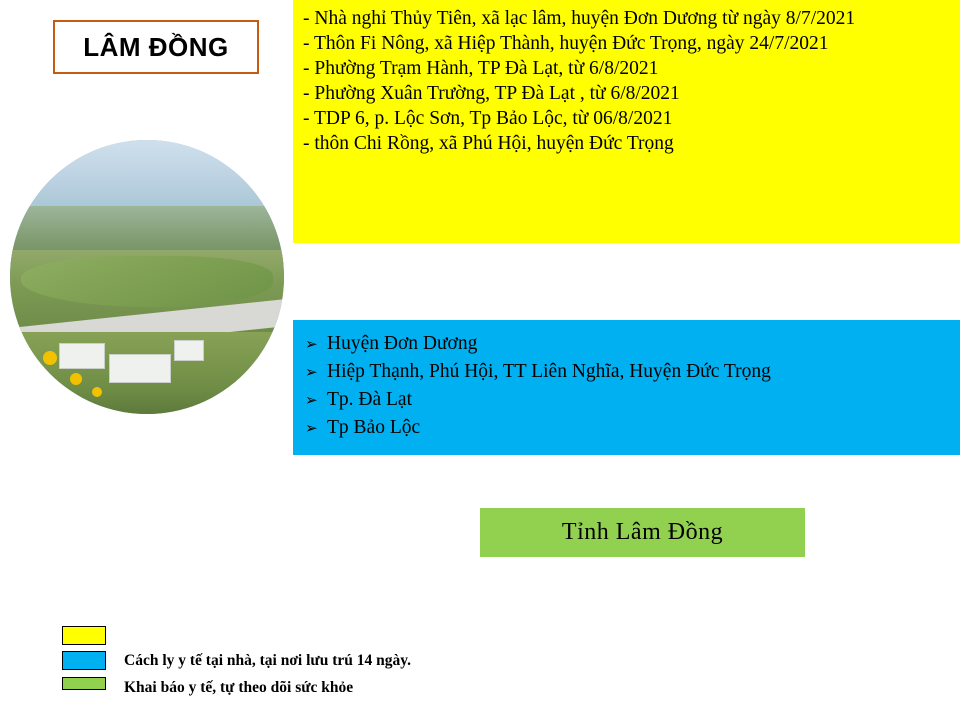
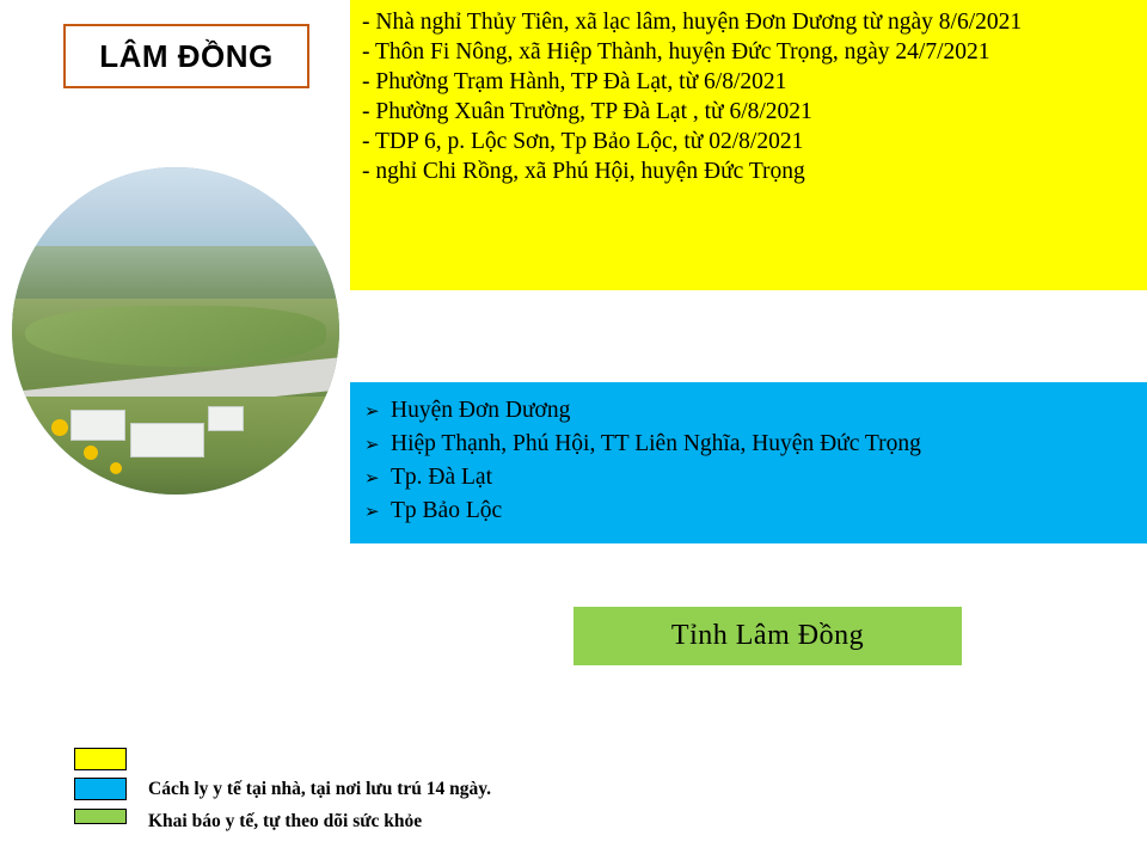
  LÂM ĐỒNG
- - Nhà nghỉ Thủy Tiên, xã lạc lâm, huyện Đơn Dương từ ngày 8/7/2021
+ - Nhà nghỉ Thủy Tiên, xã lạc lâm, huyện Đơn Dương từ ngày 8/6/2021
  - Thôn Fi Nông, xã Hiệp Thành, huyện Đức Trọng, ngày 24/7/2021
  - Phường Trạm Hành, TP Đà Lạt, từ 6/8/2021
  - Phường Xuân Trường, TP Đà Lạt , từ 6/8/2021
- - TDP 6, p. Lộc Sơn, Tp Bảo Lộc, từ 06/8/2021
+ - TDP 6, p. Lộc Sơn, Tp Bảo Lộc, từ 02/8/2021
- - thôn Chi Rồng, xã Phú Hội, huyện Đức Trọng
+ - nghỉ Chi Rồng, xã Phú Hội, huyện Đức Trọng
  ➢
  Huyện Đơn Dương
  ➢
  Hiệp Thạnh, Phú Hội, TT Liên Nghĩa, Huyện Đức Trọng
  ➢
  Tp. Đà Lạt
  ➢
  Tp Bảo Lộc
  Tỉnh Lâm Đồng
  Cách ly y tế tại nhà, tại nơi lưu trú 14 ngày.
  Khai báo y tế, tự theo dõi sức khỏe
